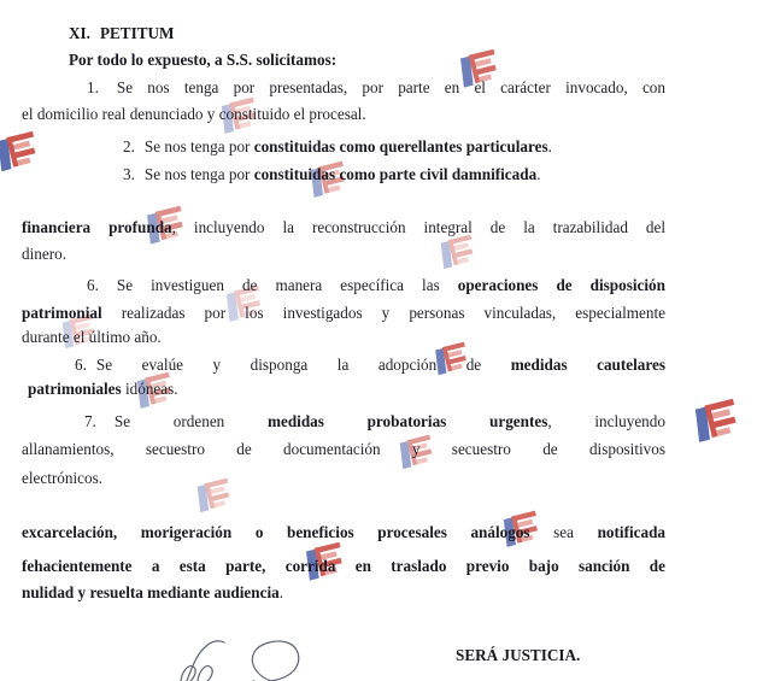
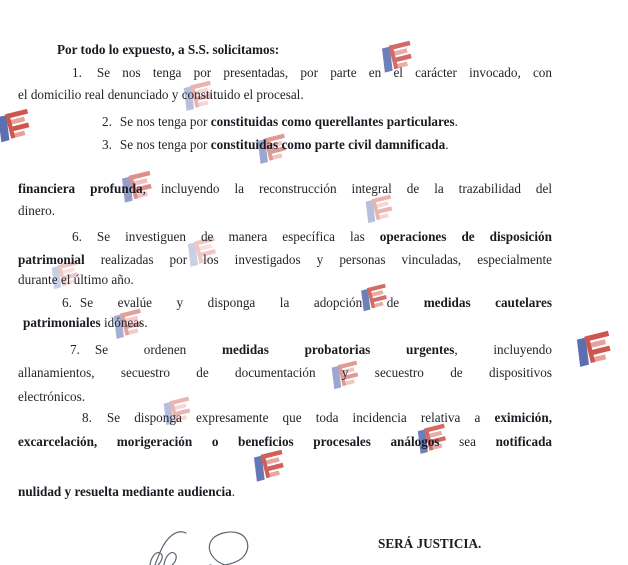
- XI. PETITUM
  Por todo lo expuesto, a S.S. solicitamos:
  1. Se nos tenga por presentadas, por parte en el carácter invocado, con
  el domicilio real denunciado y constituido el procesal.
  2. Se nos tenga por constituidas como querellantes particulares.
  3. Se nos tenga por constituidas como parte civil damnificada.
  financiera profunda, incluyendo la reconstrucción integral de la trazabilidad del
  dinero.
  6. Se investiguen de manera específica las operaciones de disposición
  patrimonial realizadas por los investigados y personas vinculadas, especialmente
  durante el último año.
  6. Se evalúe y disponga la adopción de medidas cautelares
  patrimoniales idóneas.
  7. Se ordenen medidas probatorias urgentes, incluyendo
  allanamientos, secuestro de documentación y secuestro de dispositivos
  electrónicos.
+ 8. Se disponga expresamente que toda incidencia relativa a eximición,
  excarcelación, morigeración o beneficios procesales análogos sea notificada
- fehacientemente a esta parte, corrida en traslado previo bajo sanción de
  nulidad y resuelta mediante audiencia.
  SERÁ JUSTICIA.
